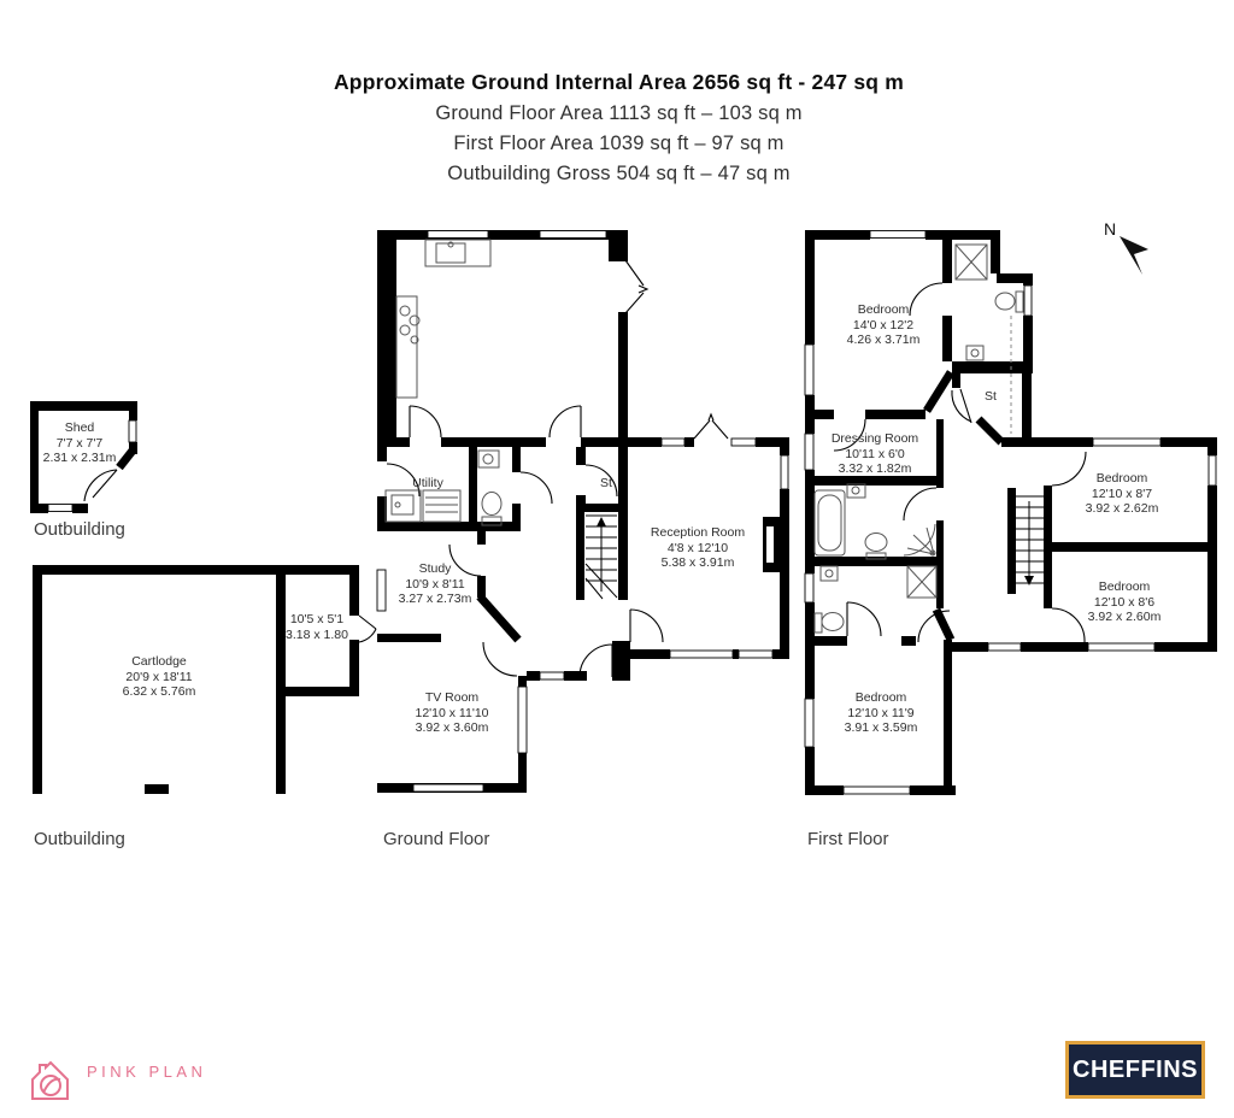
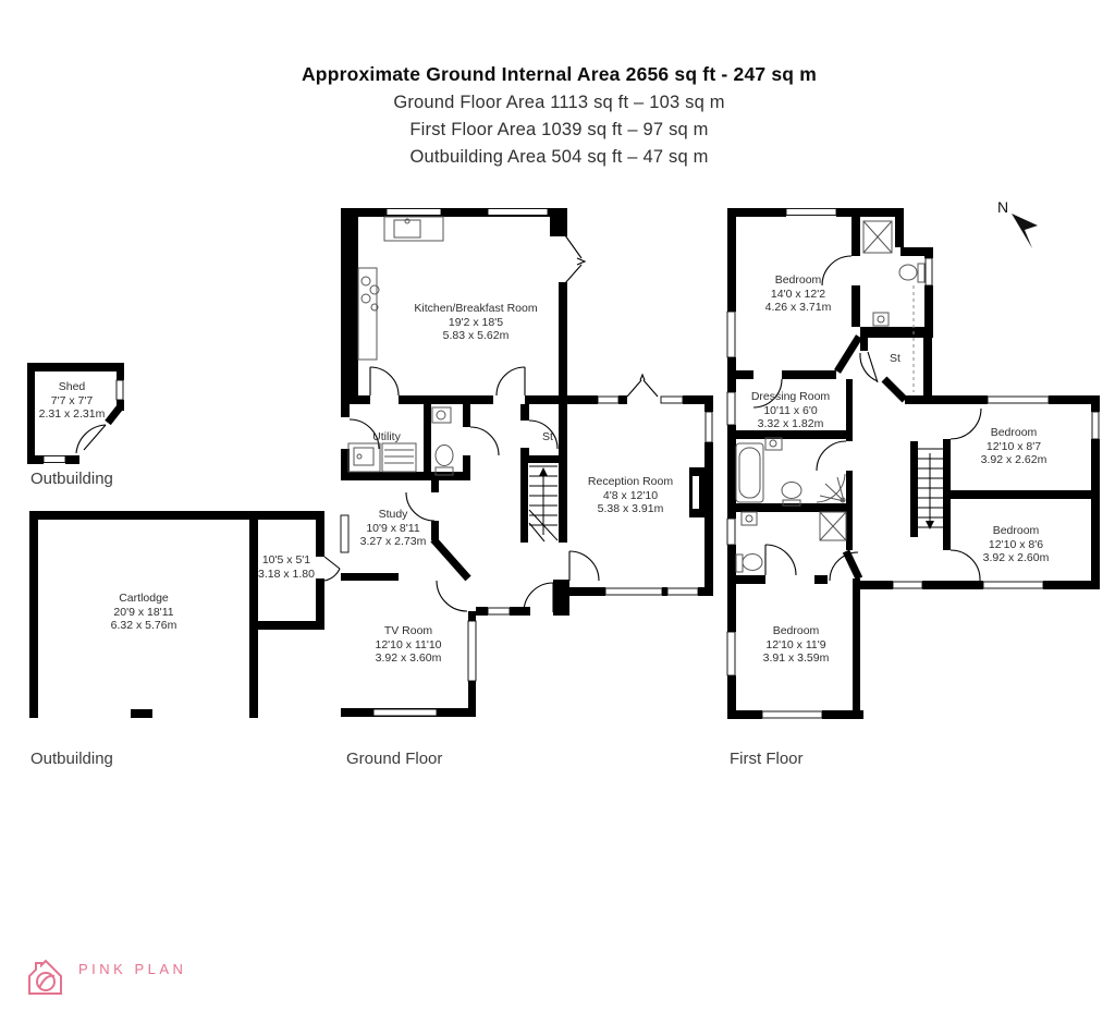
  Approximate Ground Internal Area 2656 sq ft - 247 sq m
  Ground Floor Area 1113 sq ft – 103 sq m
  First Floor Area 1039 sq ft – 97 sq m
- Outbuilding Gross 504 sq ft – 47 sq m
+ Outbuilding Area 504 sq ft – 47 sq m
  Shed
  7'7 x 7'7
  2.31 x 2.31m
  Cartlodge
  20'9 x 18'11
  6.32 x 5.76m
  10'5 x 5'1
  3.18 x 1.80
+ Kitchen/Breakfast Room
+ 19'2 x 18'5
+ 5.83 x 5.62m
  Utility
  St
  Study
  10'9 x 8'11
  3.27 x 2.73m
  TV Room
  12'10 x 11'10
  3.92 x 3.60m
  Reception Room
  4'8 x 12'10
  5.38 x 3.91m
  Bedroom
  14'0 x 12'2
  4.26 x 3.71m
  Dressing Room
  10'11 x 6'0
  3.32 x 1.82m
  St
  Bedroom
  12'10 x 8'7
  3.92 x 2.62m
  Bedroom
  12'10 x 8'6
  3.92 x 2.60m
  Bedroom
  12'10 x 11'9
  3.91 x 3.59m
  Outbuilding
  Outbuilding
  Ground Floor
  First Floor
  N
  PINK PLAN
- CHEFFINS
